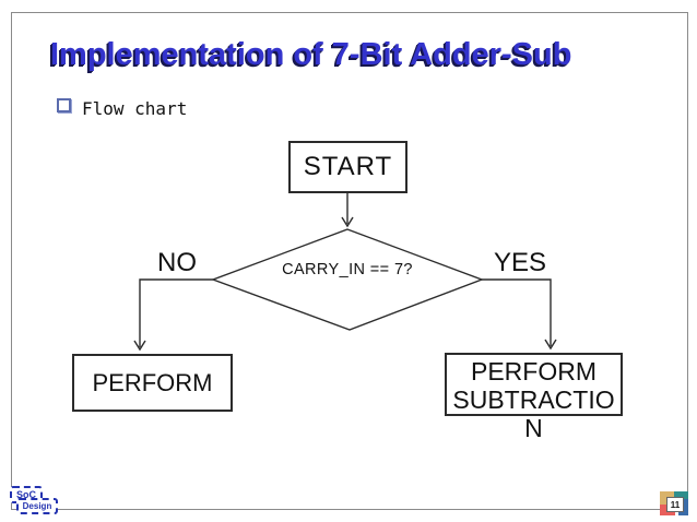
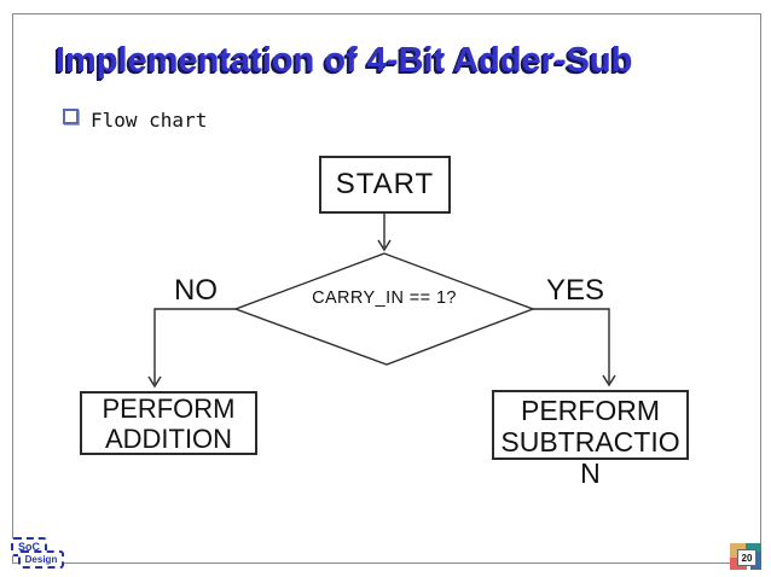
- Implementation of 7-Bit Adder-Sub
+ Implementation of 4-Bit Adder-Sub
  Flow chart
  START
- CARRY_IN == 7?
+ CARRY_IN == 1?
  NO
  YES
  PERFORM
+ ADDITION
  PERFORM
  SUBTRACTIO
  N
  SoC
  Design
- 11
+ 20
